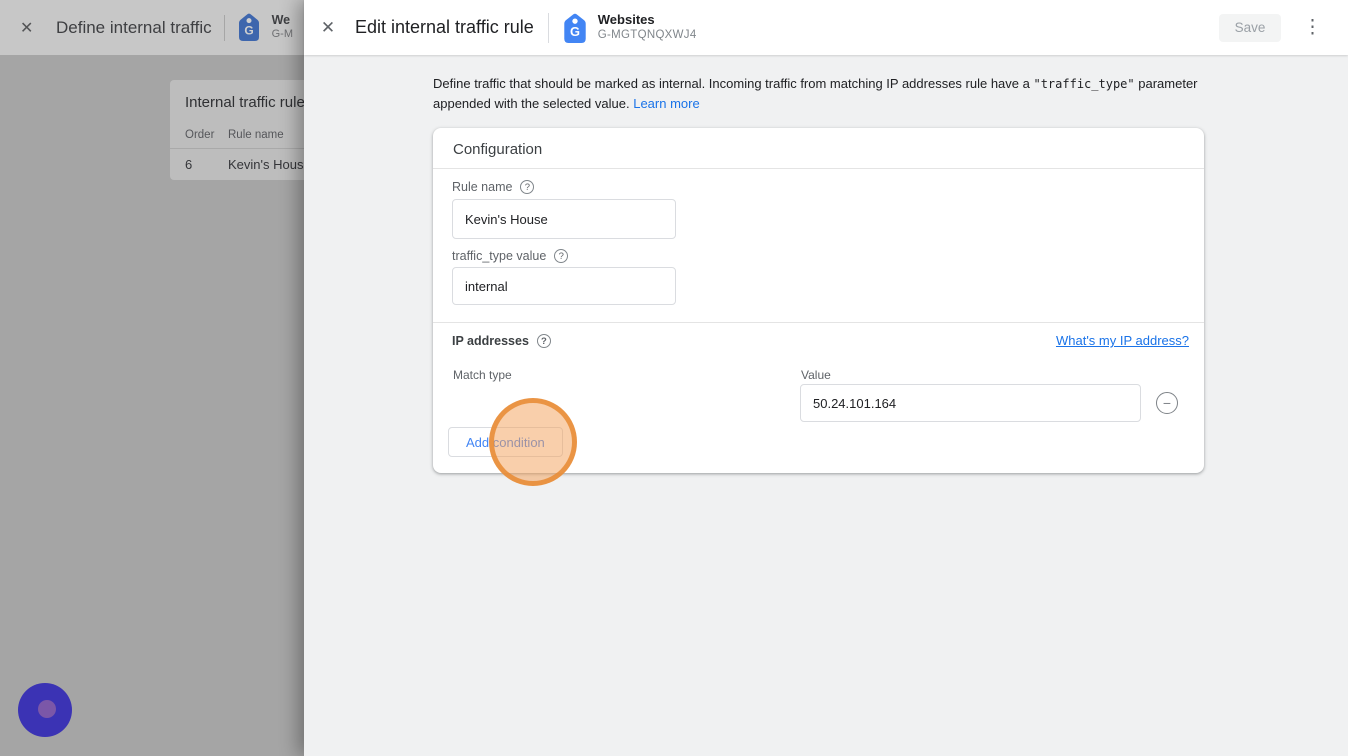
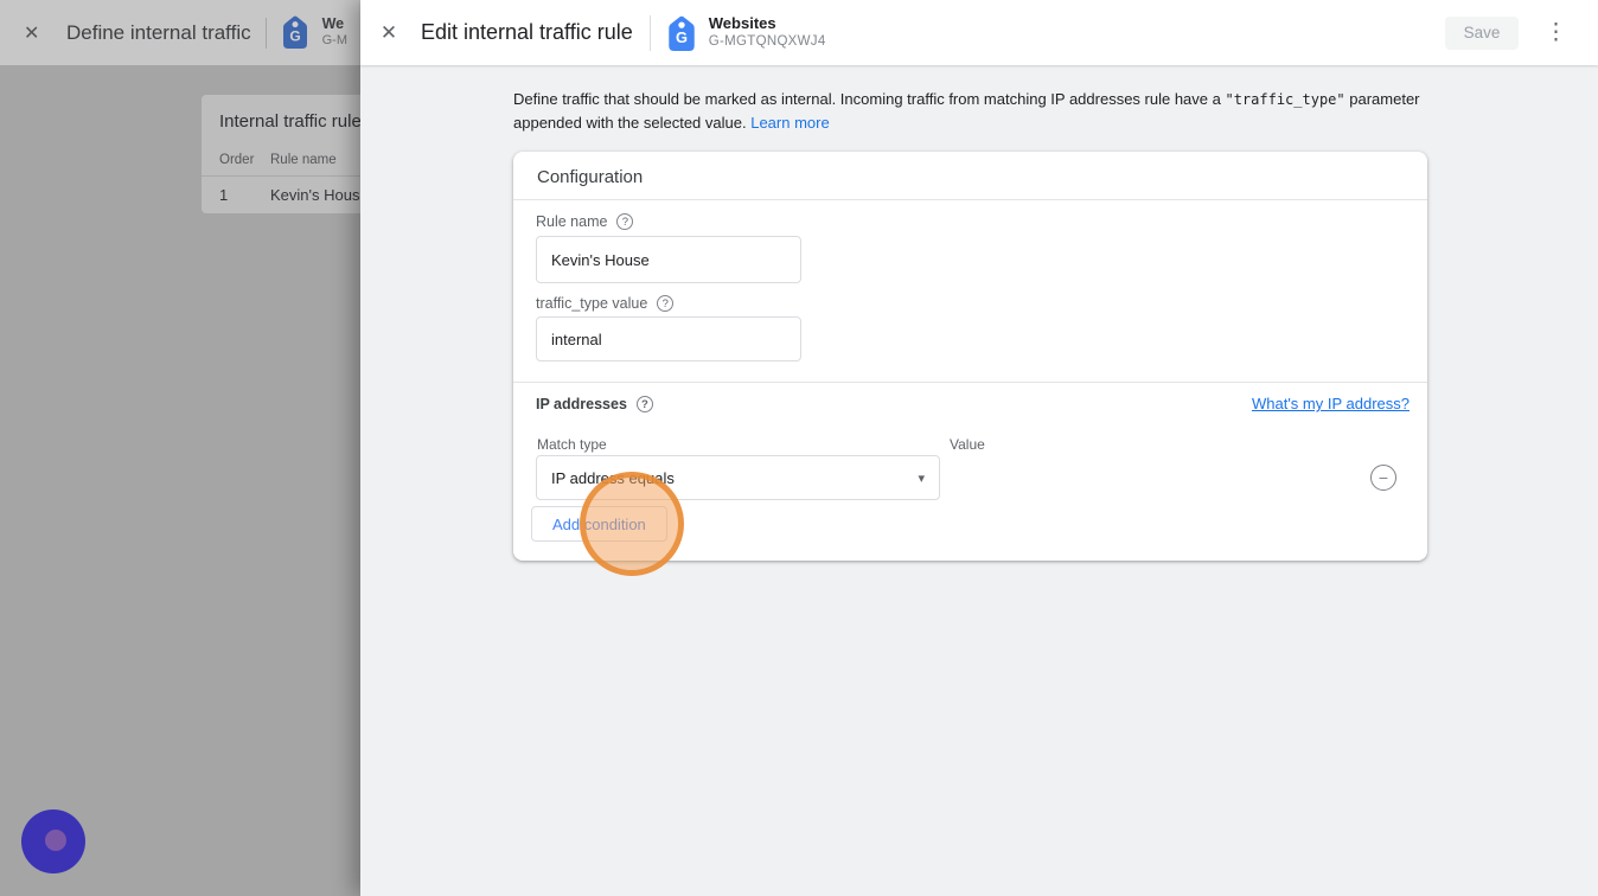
  ✕
  Define internal traffic
  G
  We
  G-M
  Internal traffic rule
  Order
  Rule name
- 6
+ 1
  Kevin's Hous
  ✕
  Edit internal traffic rule
  G
  Websites
  G-MGTQNQXWJ4
  Save
  ⋮
  Define traffic that should be marked as internal. Incoming traffic from matching IP addresses rule have a "traffic_type" parameter appended with the selected value. Learn more
  Configuration
  Rule name
  ?
  Kevin's House
  traffic_type value
  ?
  internal
  IP addresses
  ?
  What's my IP address?
  Match type
+ IP address equals
+ ▾
  Value
- 50.24.101.164
  −
  Add condition
